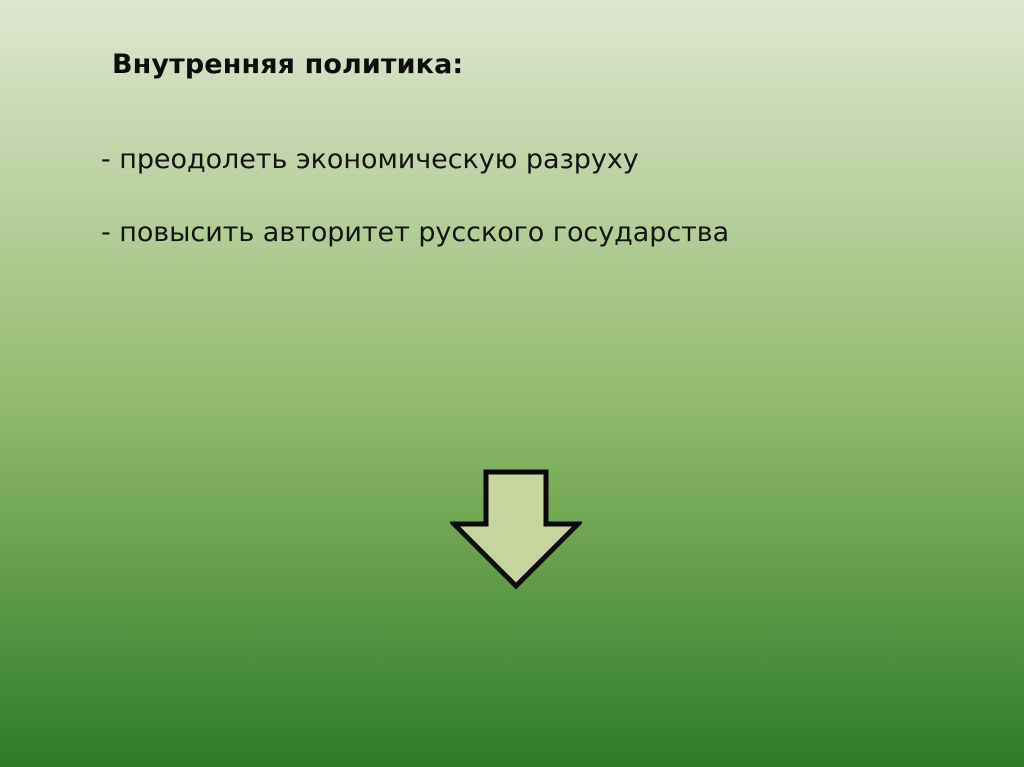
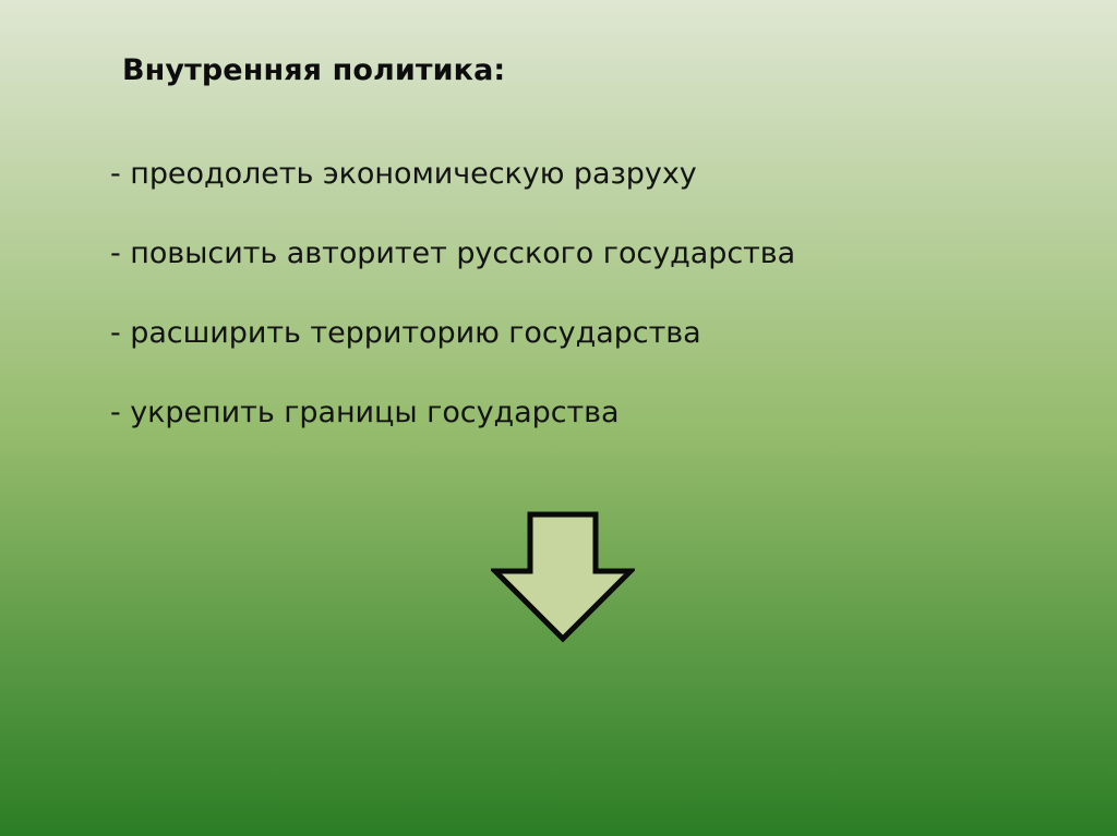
  Внутренняя политика:
  - преодолеть экономическую разруху
  - повысить авторитет русского государства
+ - расширить территорию государства
+ - укрепить границы государства
